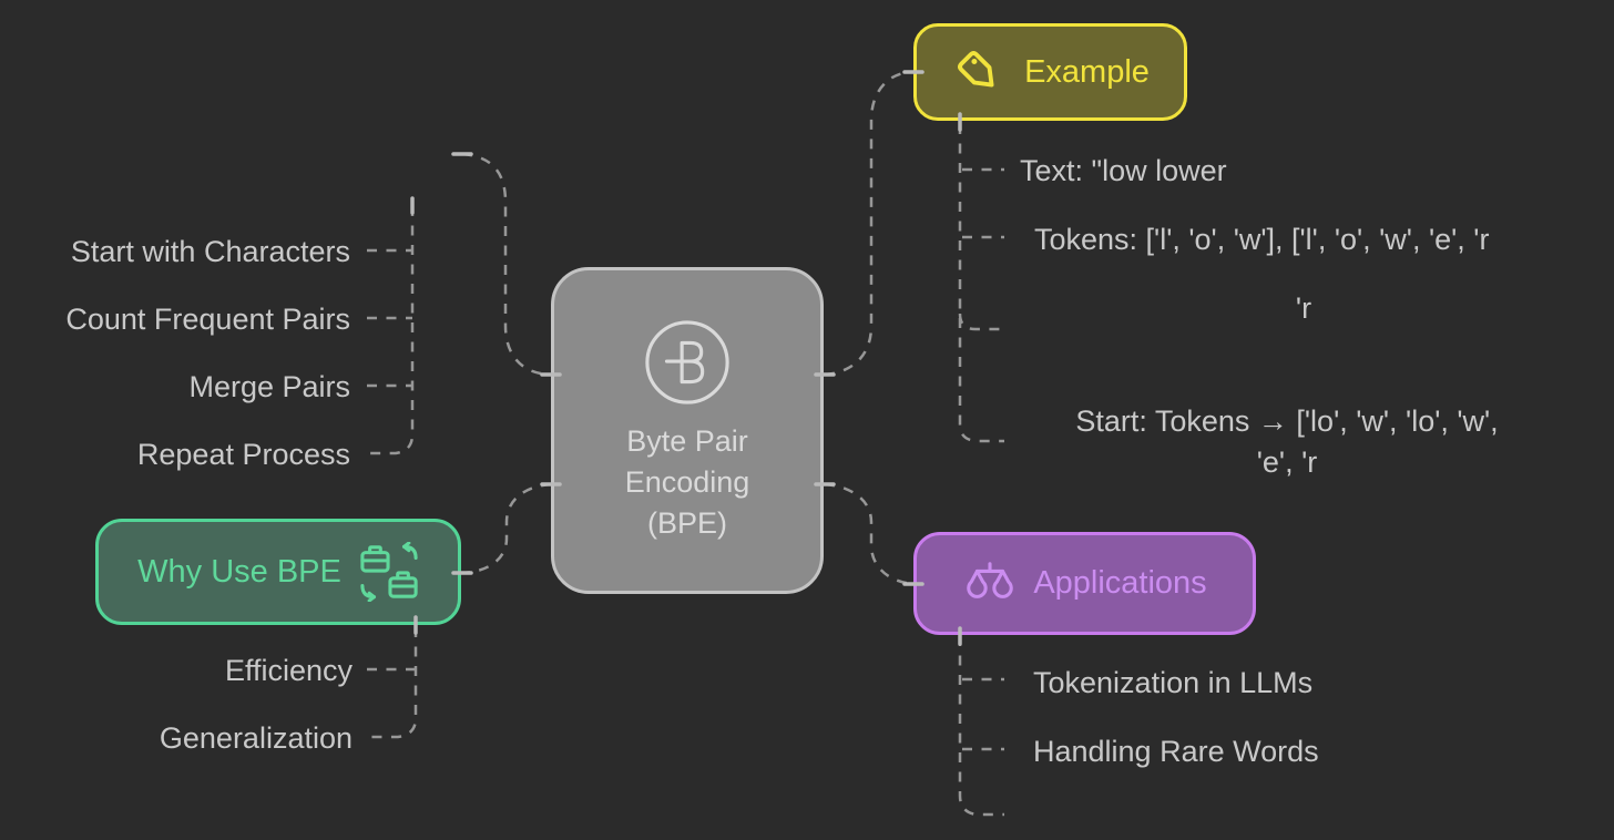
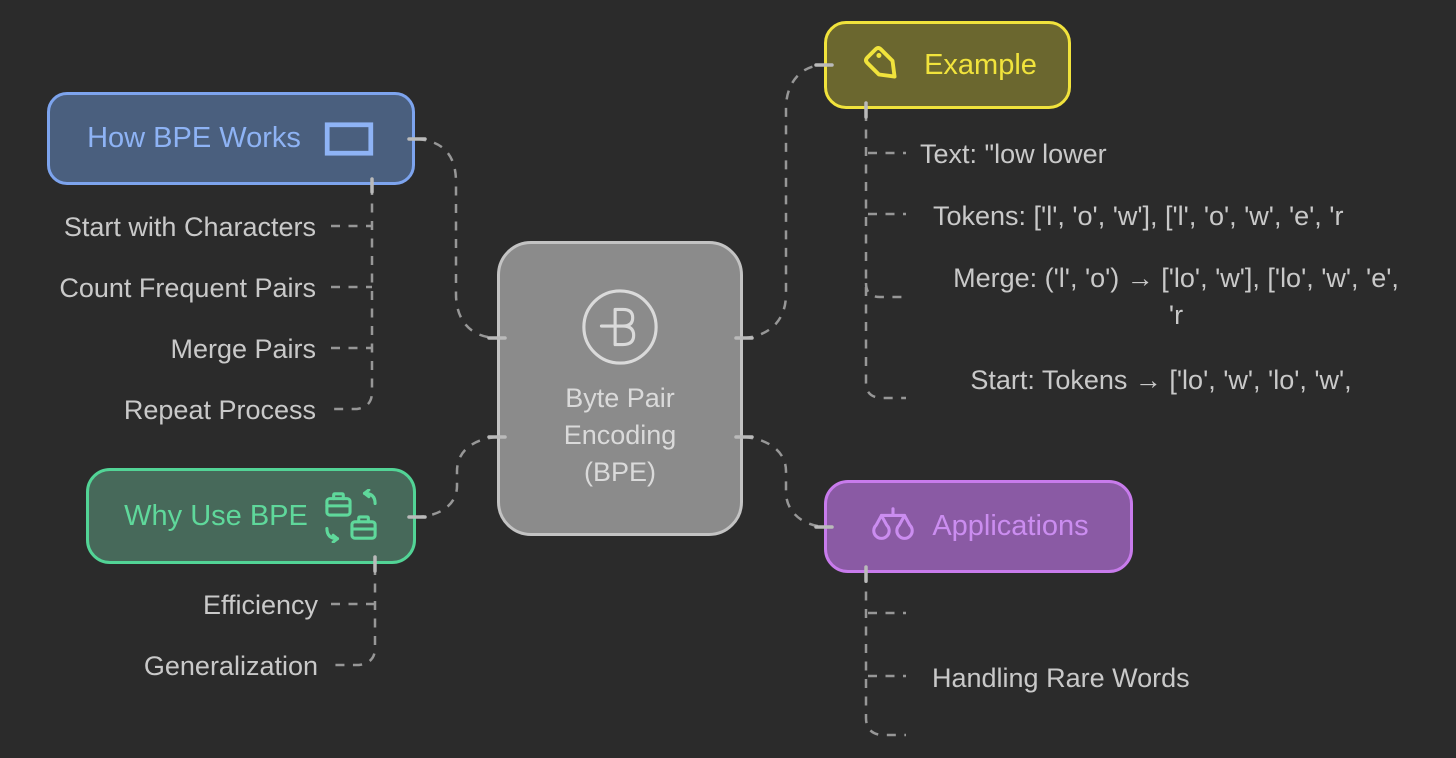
+ How BPE Works
  Example
  Byte Pair
  Encoding
  (BPE)
  Why Use BPE
  Applications
  Start with Characters
  Count Frequent Pairs
  Merge Pairs
  Repeat Process
  Efficiency
  Generalization
  Text: "low lower
  Tokens: ['l', 'o', 'w'], ['l', 'o', 'w', 'e', 'r
+ Merge: ('l', 'o') → ['lo', 'w'], ['lo', 'w', 'e',
  'r
  Start: Tokens → ['lo', 'w', 'lo', 'w',
- 'e', 'r
- Tokenization in LLMs
  Handling Rare Words
